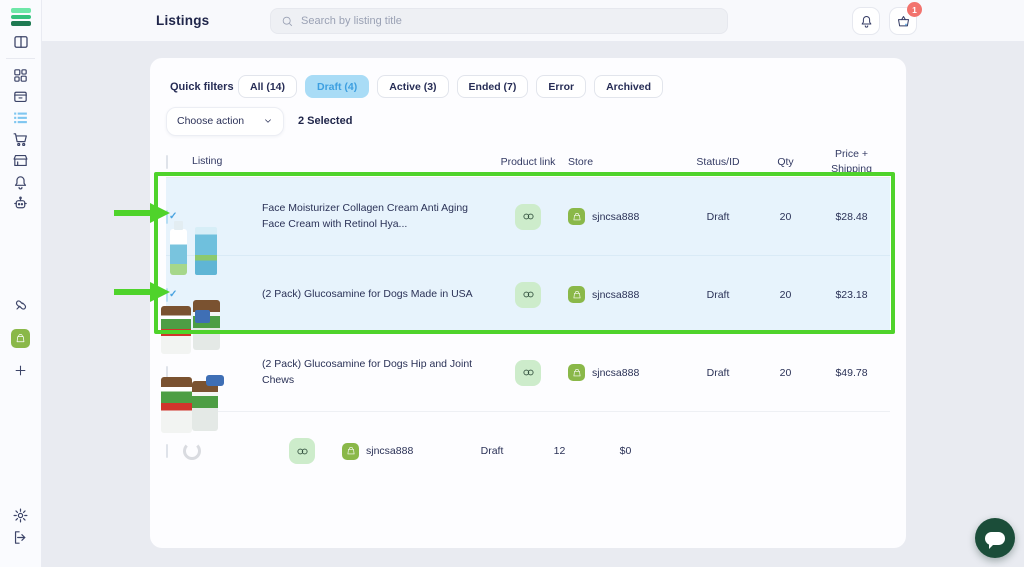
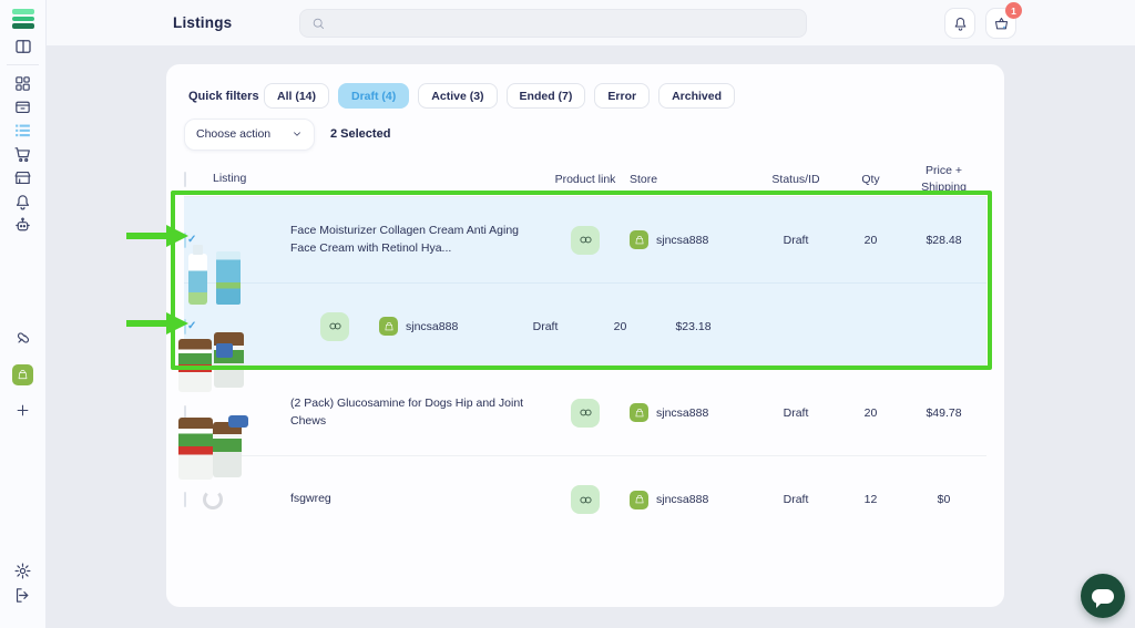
  Listings
- Search by listing title
  1
  Quick filters
  All (14)
  Draft (4)
  Active (3)
  Ended (7)
  Error
  Archived
  Choose action
  2 Selected
  Listing
  Product link
  Store
  Status/ID
  Qty
  Price + Shipping
  Face Moisturizer Collagen Cream Anti Aging Face Cream with Retinol Hya...
  sjncsa888
  Draft
  20
  $28.48
- (2 Pack) Glucosamine for Dogs Made in USA
  sjncsa888
  Draft
  20
  $23.18
  (2 Pack) Glucosamine for Dogs Hip and Joint Chews
  sjncsa888
  Draft
  20
  $49.78
+ fsgwreg
  sjncsa888
  Draft
  12
  $0
